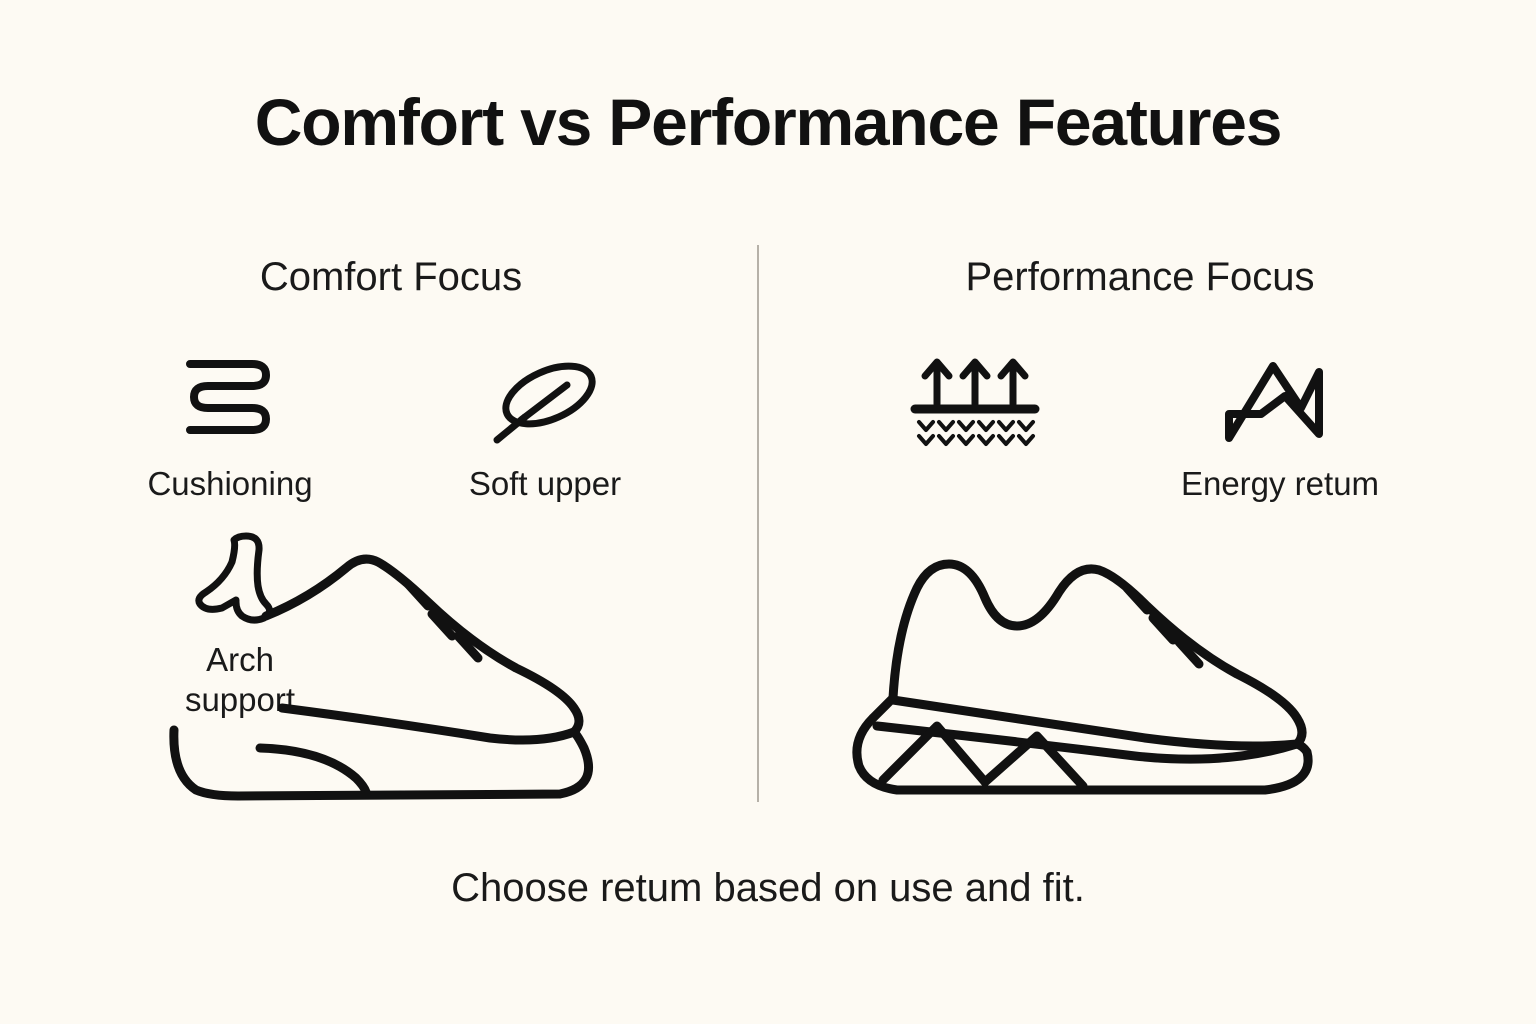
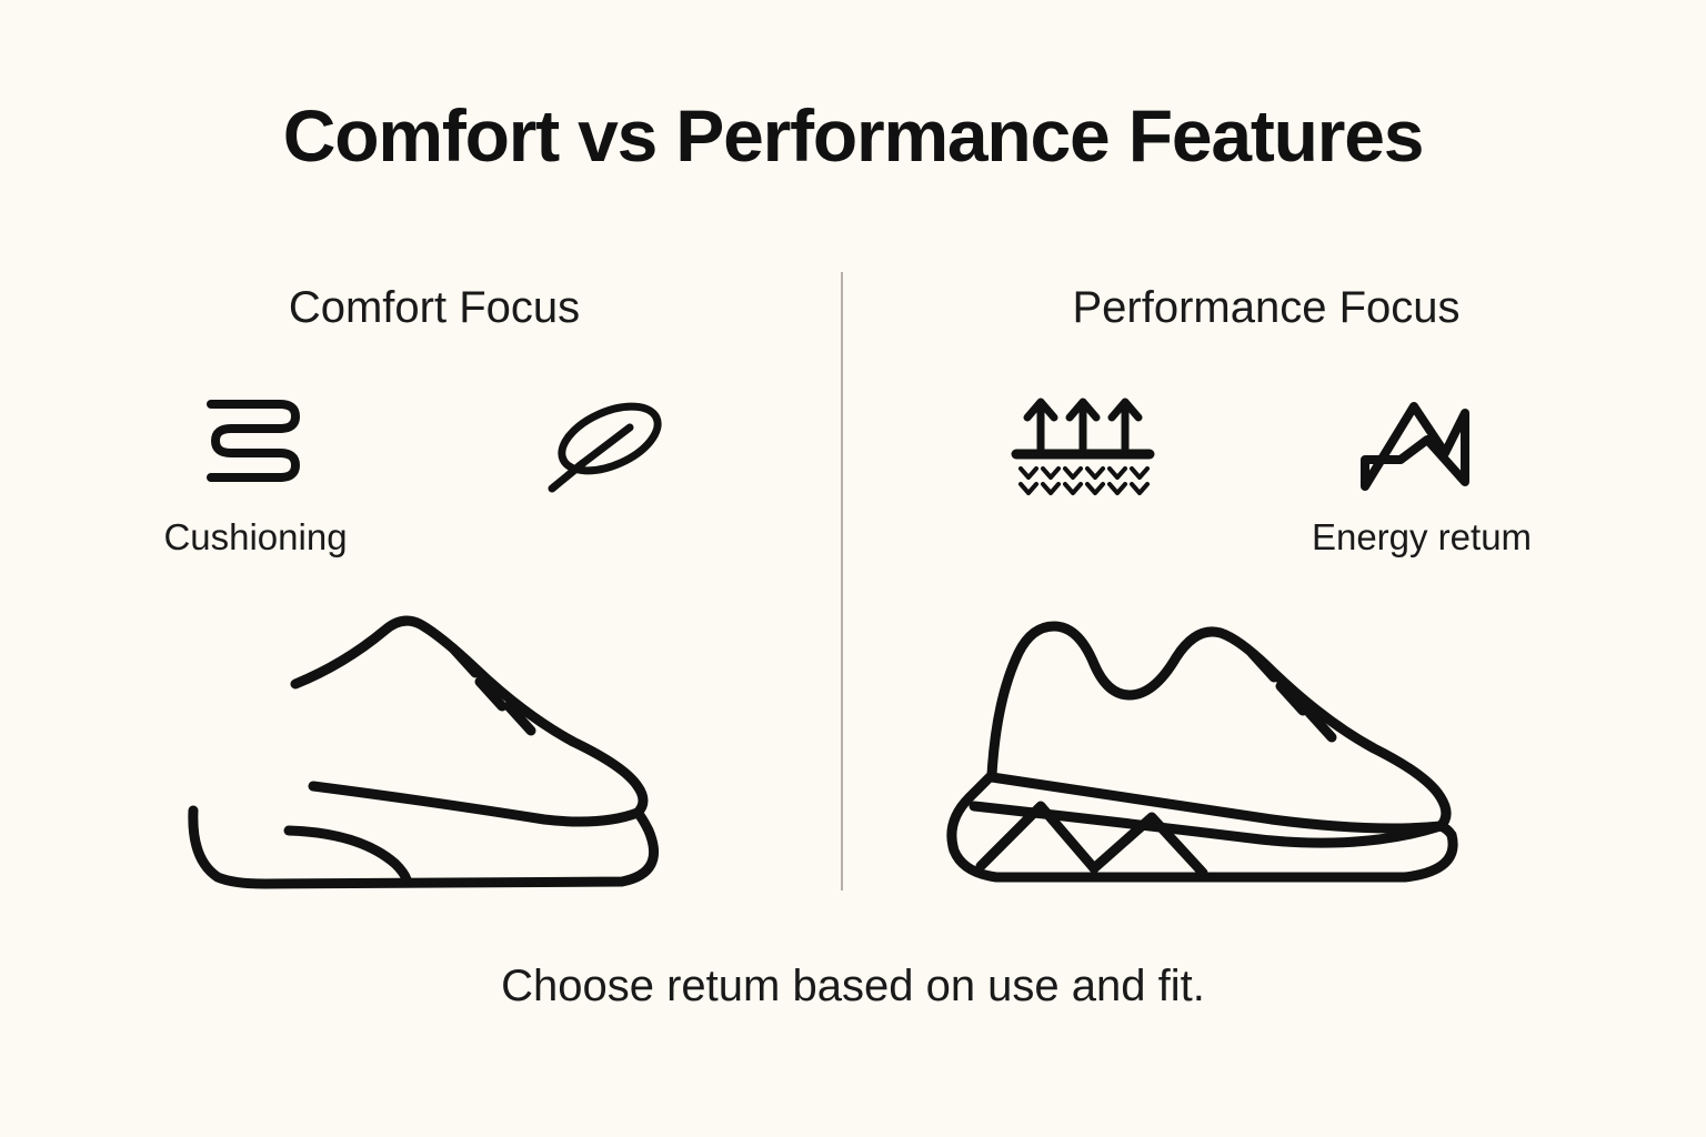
  Comfort vs Performance Features
  Comfort Focus
  Performance Focus
  Cushioning
- Soft upper
- Arch
- support
  Energy retum
  Choose retum based on use and fit.
